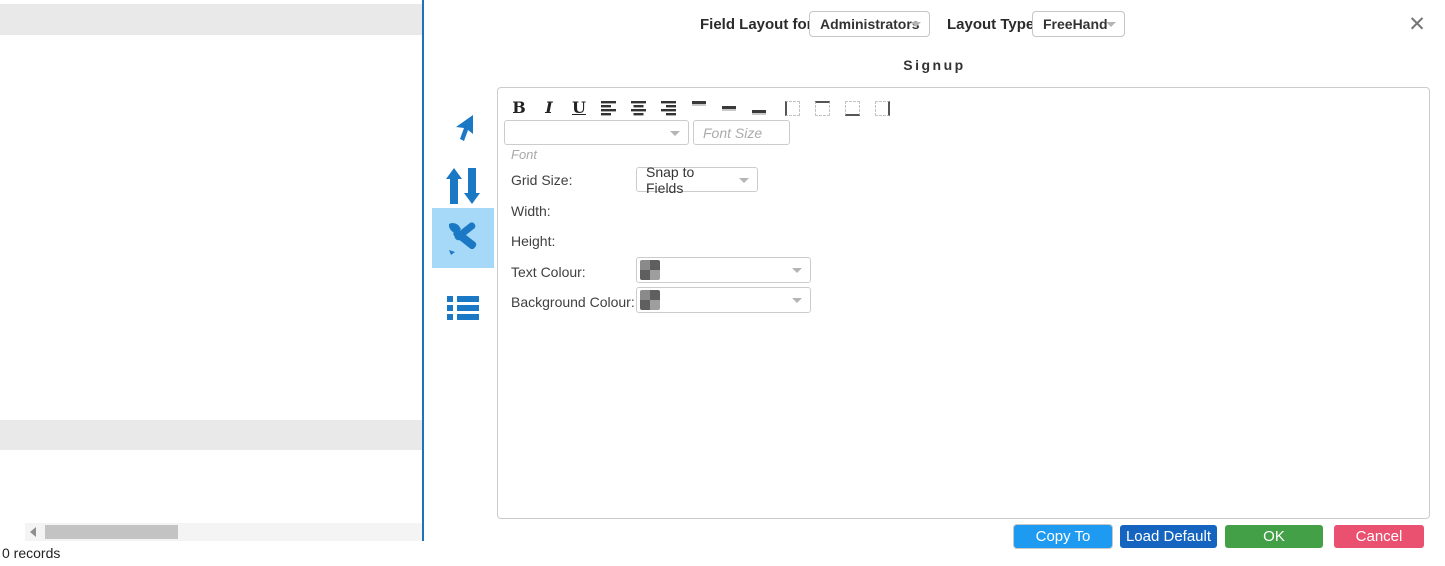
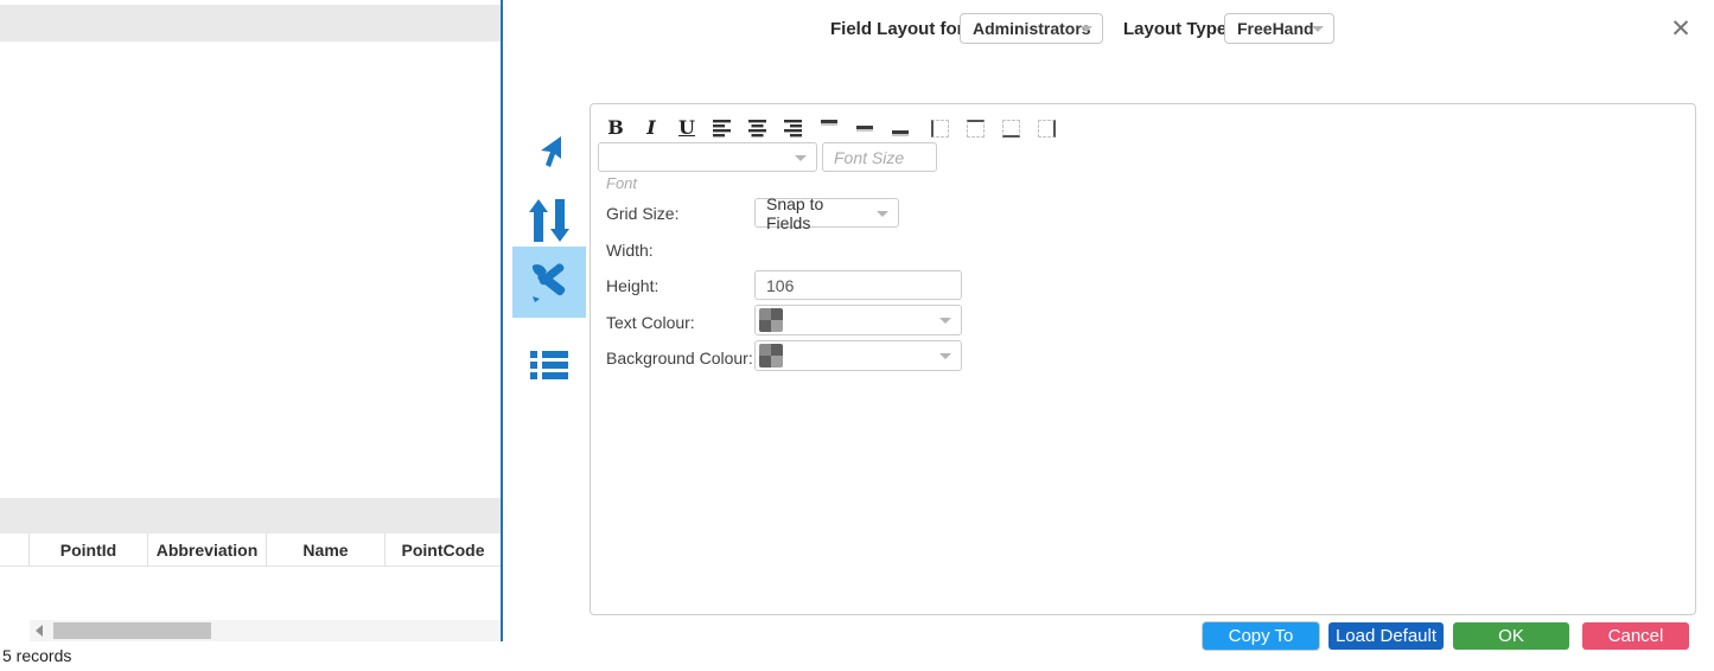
+ PointId
+ Abbreviation
+ Name
+ PointCode
- 0 records
+ 5 records
  Field Layout fo
  Administrators
  Layout Type
  FreeHand
  ✕
- Signup
  B
  I
  U
  Font Size
  Font
  Grid Size:
  Snap to Fields
  Width:
  Height:
+ 106
  Text Colour:
  Background Colour:
  Copy To
  Load Default
  OK
  Cancel
